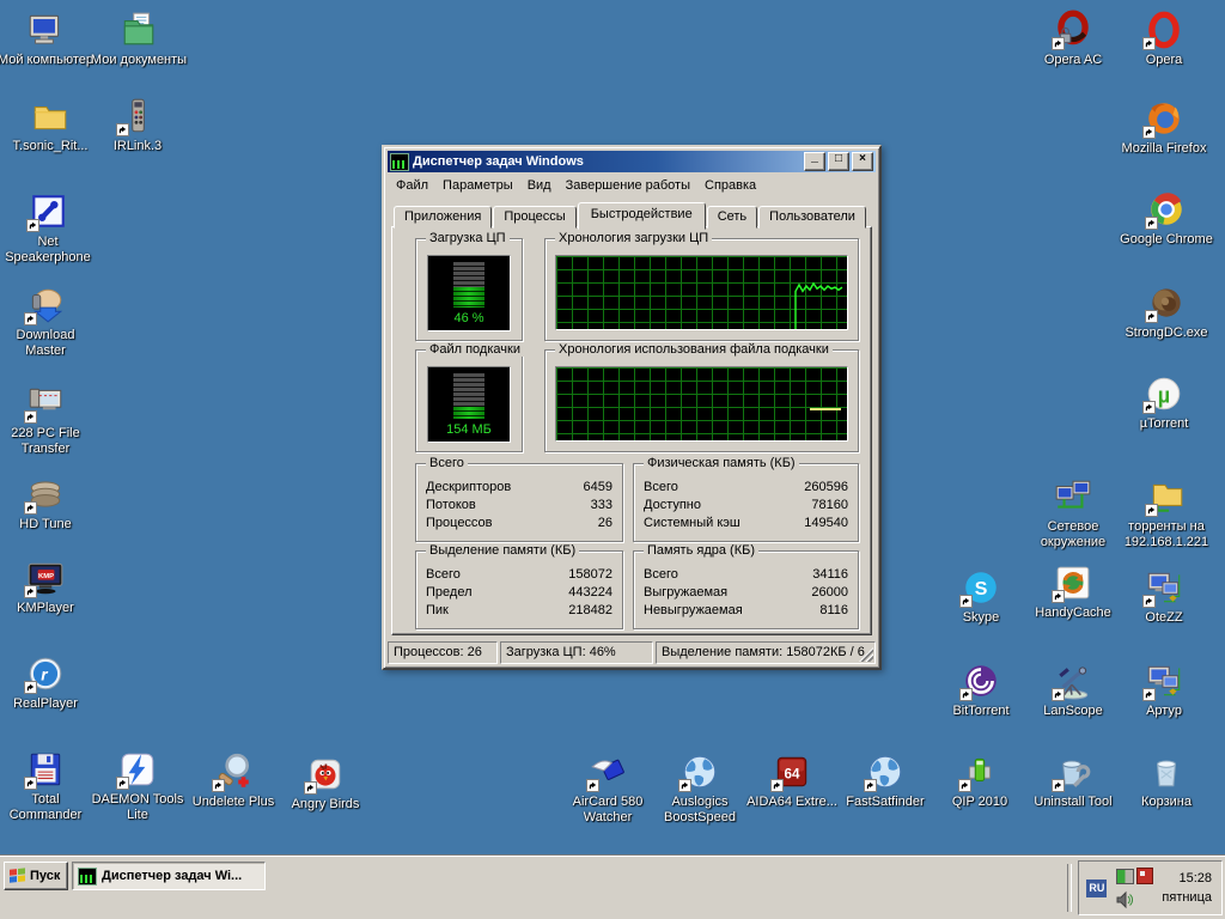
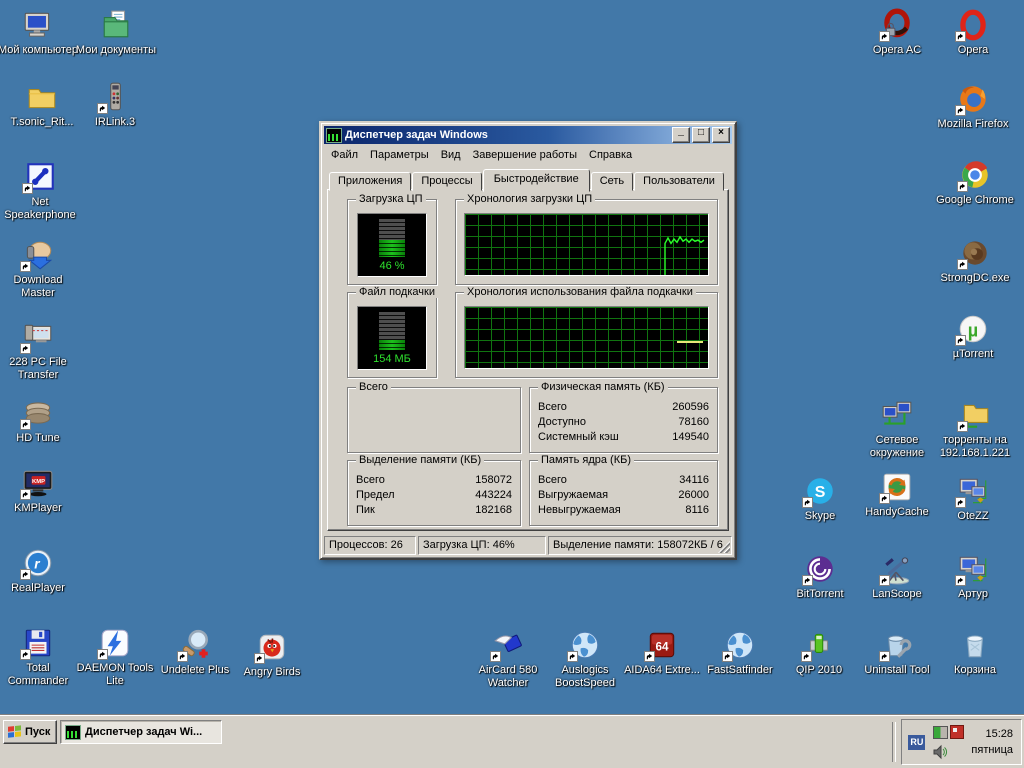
  Мой компьютер
  Мои документы
  T.sonic_Rit...
  IRLink.3
  Net Speakerphone
  Download Master
  228 PC File Transfer
  HD Tune
  KMPlayer
  r
  RealPlayer
  Total Commander
  DAEMON Tools Lite
  Undelete Plus
  Angry Birds
  AirCard 580 Watcher
  Auslogics BoostSpeed
  64
  AIDA64 Extre...
  FastSatfinder
  QIP 2010
  Uninstall Tool
  Корзина
  Opera AC
  Opera
  Mozilla Firefox
  Google Chrome
  StrongDC.exe
  µ
  µTorrent
  Сетевое окружение
  торренты на 192.168.1.221
  S
  Skype
  HandyCache
  OteZZ
  BitTorrent
  LanScope
  Артур
  Диспетчер задач Windows
  _
  □
  ×
  Файл
  Параметры
  Вид
  Завершение работы
  Справка
  Приложения
  Процессы
  Быстродействие
  Сеть
  Пользователи
  Загрузка ЦП
  46 %
  Хронология загрузки ЦП
  Файл подкачки
  154 МБ
  Хронология использования файла подкачки
  Всего
- Дескрипторов
- 6459
- Потоков
- 333
- Процессов
- 26
  Физическая память (КБ)
  Всего
  260596
  Доступно
  78160
  Системный кэш
  149540
  Выделение памяти (КБ)
  Всего
  158072
  Предел
  443224
  Пик
- 218482
+ 182168
  Память ядра (КБ)
  Всего
  34116
  Выгружаемая
  26000
  Невыгружаемая
  8116
  Процессов: 26
  Загрузка ЦП: 46%
  Выделение памяти: 158072КБ /
  Пуск
  Диспетчер задач Wi...
  RU
  15:28
  пятница
